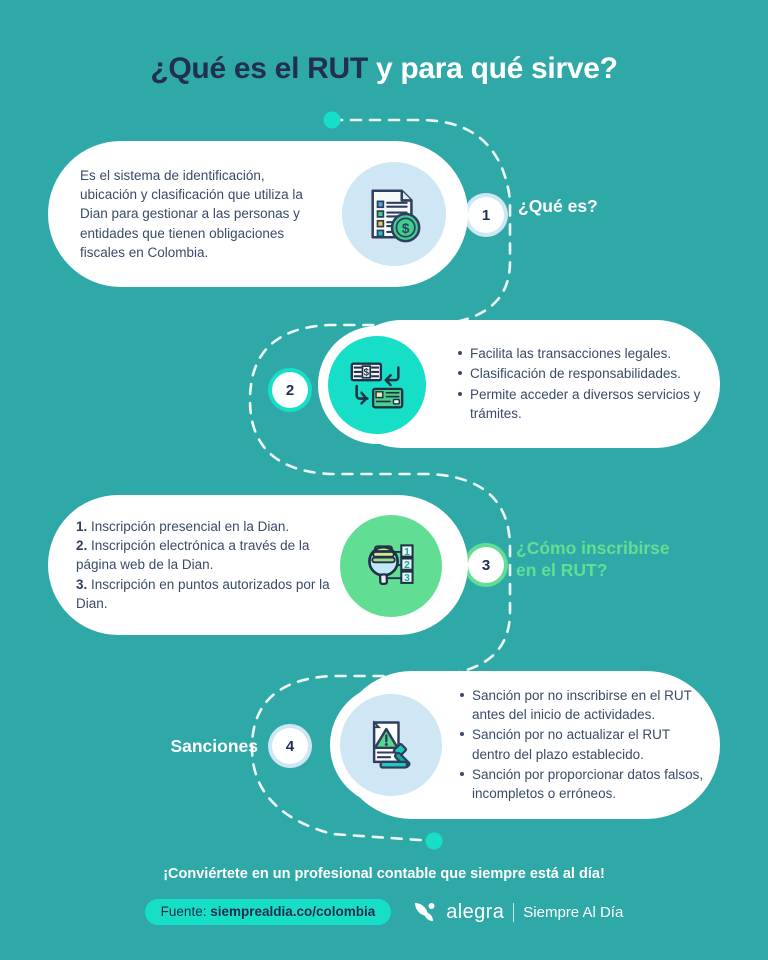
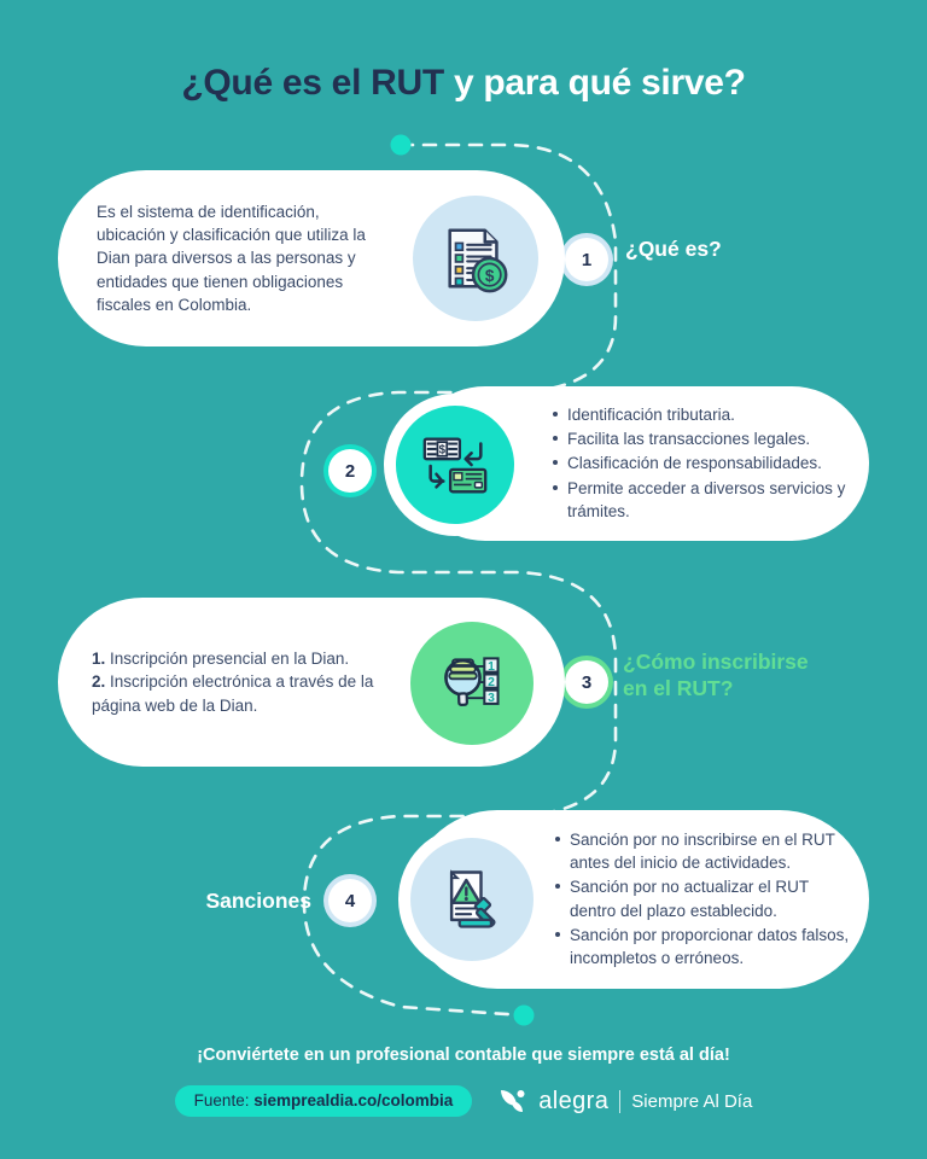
  ¿Qué es el RUT y para qué sirve?
- Es el sistema de identificación, ubicación y clasificación que utiliza la Dian para gestionar a las personas y entidades que tienen obligaciones fiscales en Colombia.
+ Es el sistema de identificación, ubicación y clasificación que utiliza la Dian para diversos a las personas y entidades que tienen obligaciones fiscales en Colombia.
  $
  1
  ¿Qué es?
+ Identificación tributaria.
  Facilita las transacciones legales.
  Clasificación de responsabilidades.
  Permite acceder a diversos servicios y trámites.
  $
  2
  1. Inscripción presencial en la Dian.
  2. Inscripción electrónica a través de la página web de la Dian.
- 3. Inscripción en puntos autorizados por la Dian.
  1
  2
  3
  3
  ¿Cómo inscribirse
  en el RUT?
  Sanción por no inscribirse en el RUT antes del inicio de actividades.
  Sanción por no actualizar el RUT dentro del plazo establecido.
  Sanción por proporcionar datos falsos, incompletos o erróneos.
  4
  Sanciones
  ¡Conviértete en un profesional contable que siempre está al día!
  Fuente: siemprealdia.co/colombia
  alegra
  Siempre Al Día
